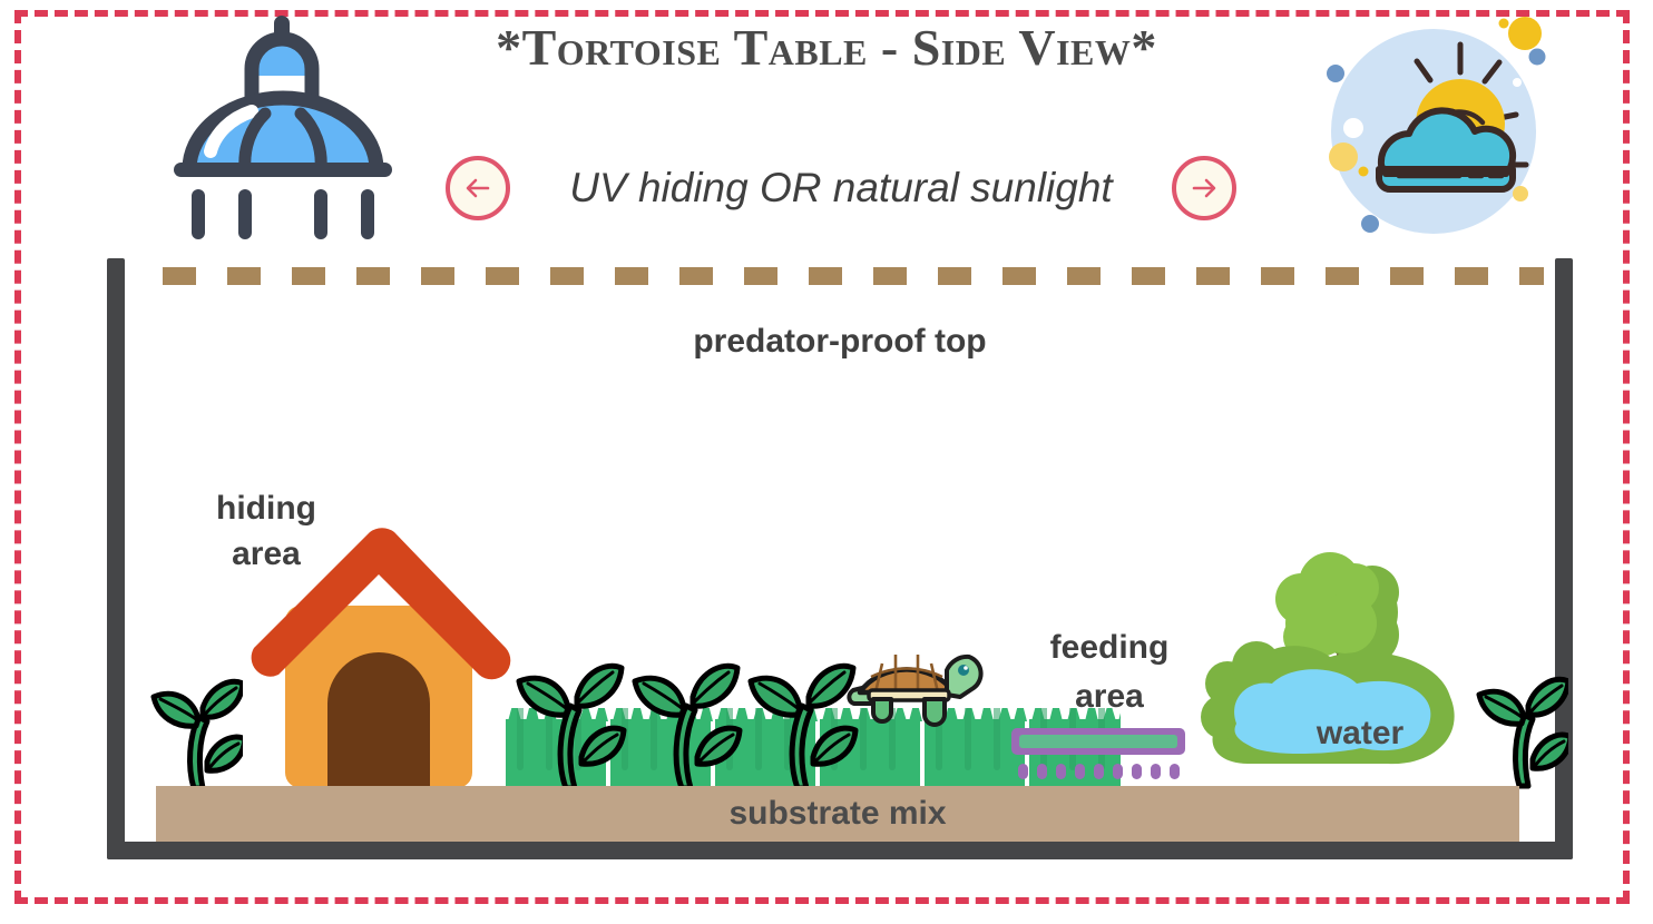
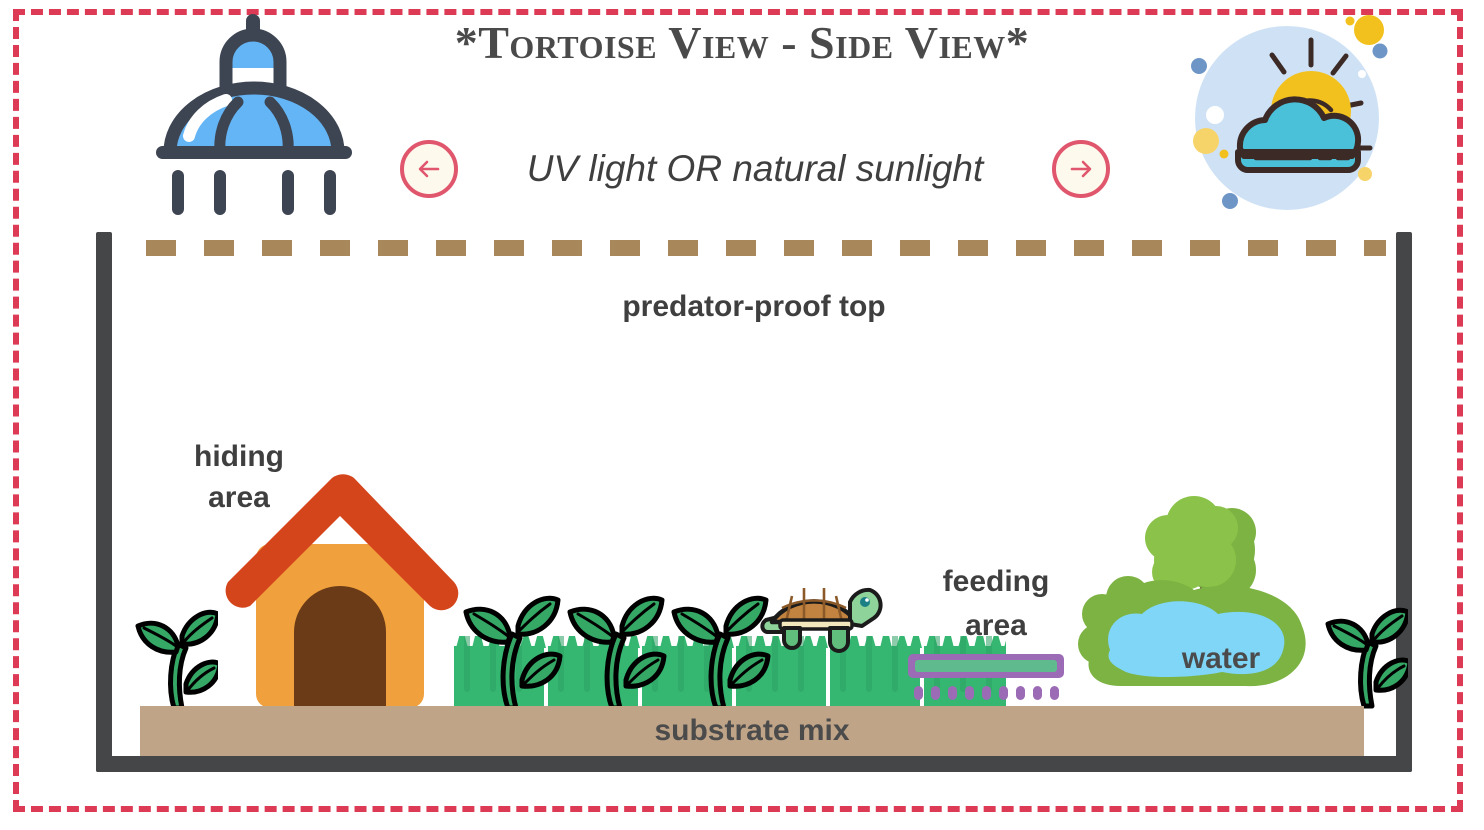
- *Tortoise Table - Side View*
+ *Tortoise View - Side View*
- UV hiding OR natural sunlight
+ UV light OR natural sunlight
  predator-proof top
  substrate mix
  hiding
  area
  feeding
  area
  water
